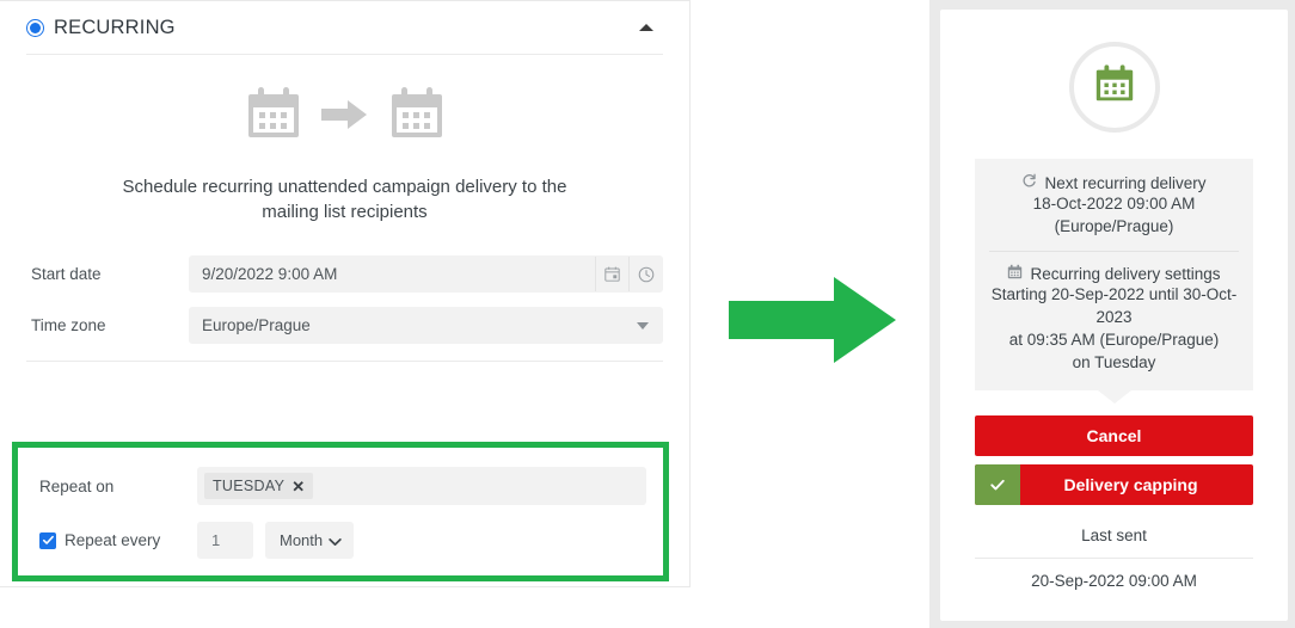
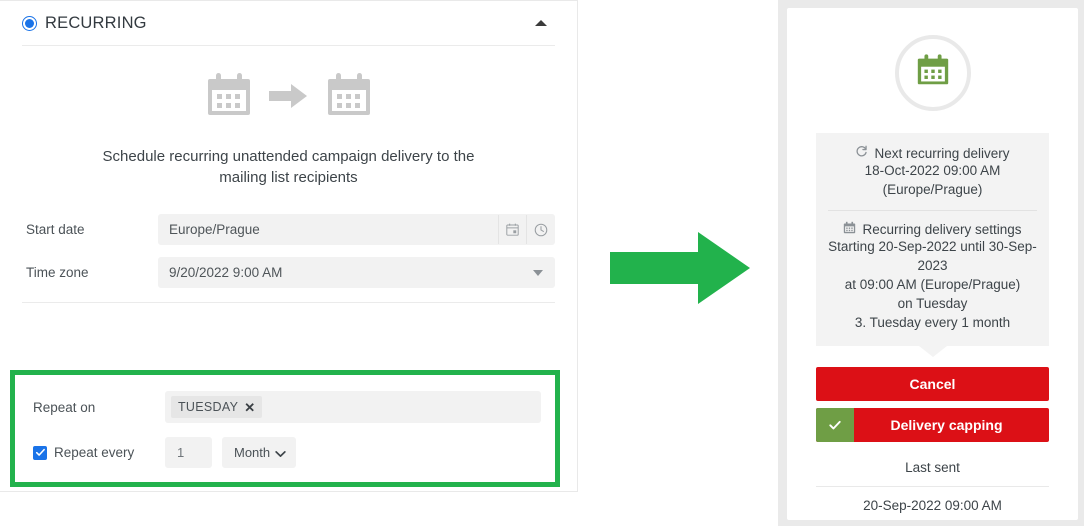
  RECURRING
  Schedule recurring unattended campaign delivery to the mailing list recipients
  Start date
- 9/20/2022 9:00 AM
+ Europe/Prague
  Time zone
- Europe/Prague
+ 9/20/2022 9:00 AM
  Repeat on
  TUESDAY
  ✕
  Repeat every
  1
  Month
  Next recurring delivery
  18-Oct-2022 09:00 AM
  (Europe/Prague)
  Recurring delivery settings
- Starting 20-Sep-2022 until 30-Oct-2023
+ Starting 20-Sep-2022 until 30-Sep-2023
- at 09:35 AM (Europe/Prague)
+ at 09:00 AM (Europe/Prague)
  on Tuesday
+ 3. Tuesday every 1 month
  Cancel
  Delivery capping
  Last sent
  20-Sep-2022 09:00 AM
